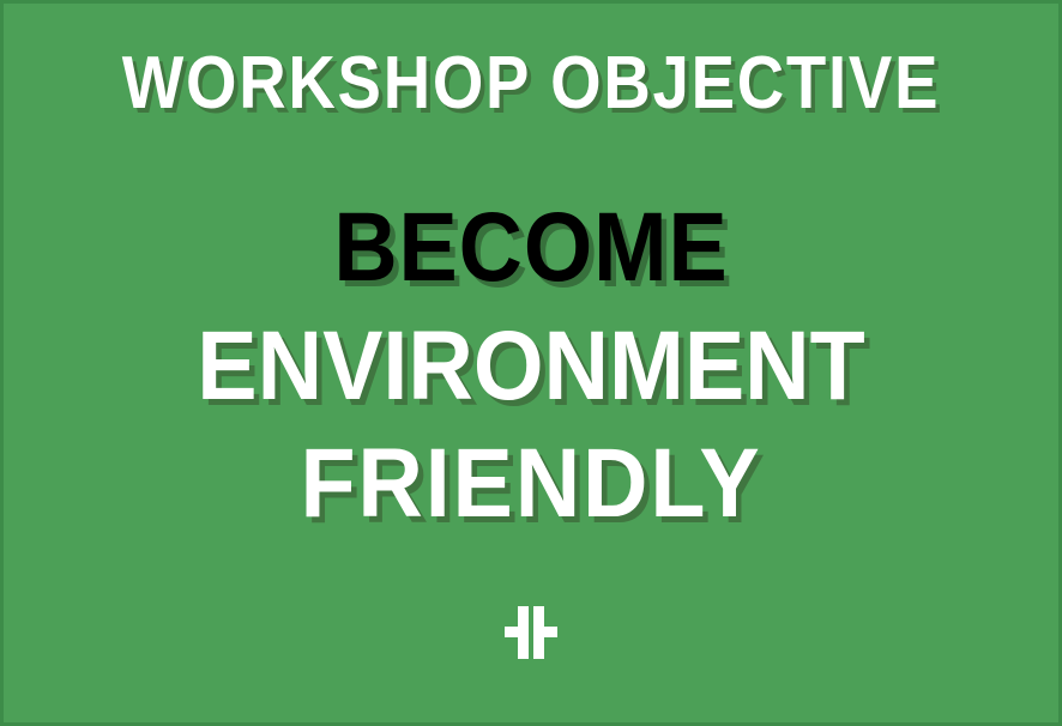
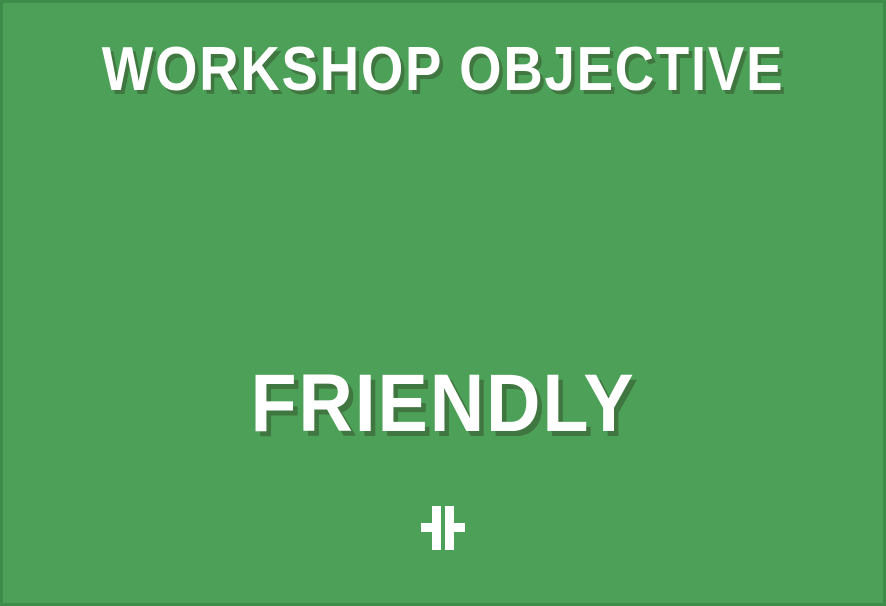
  WORKSHOP OBJECTIVE
- BECOME
- ENVIRONMENT
  FRIENDLY
